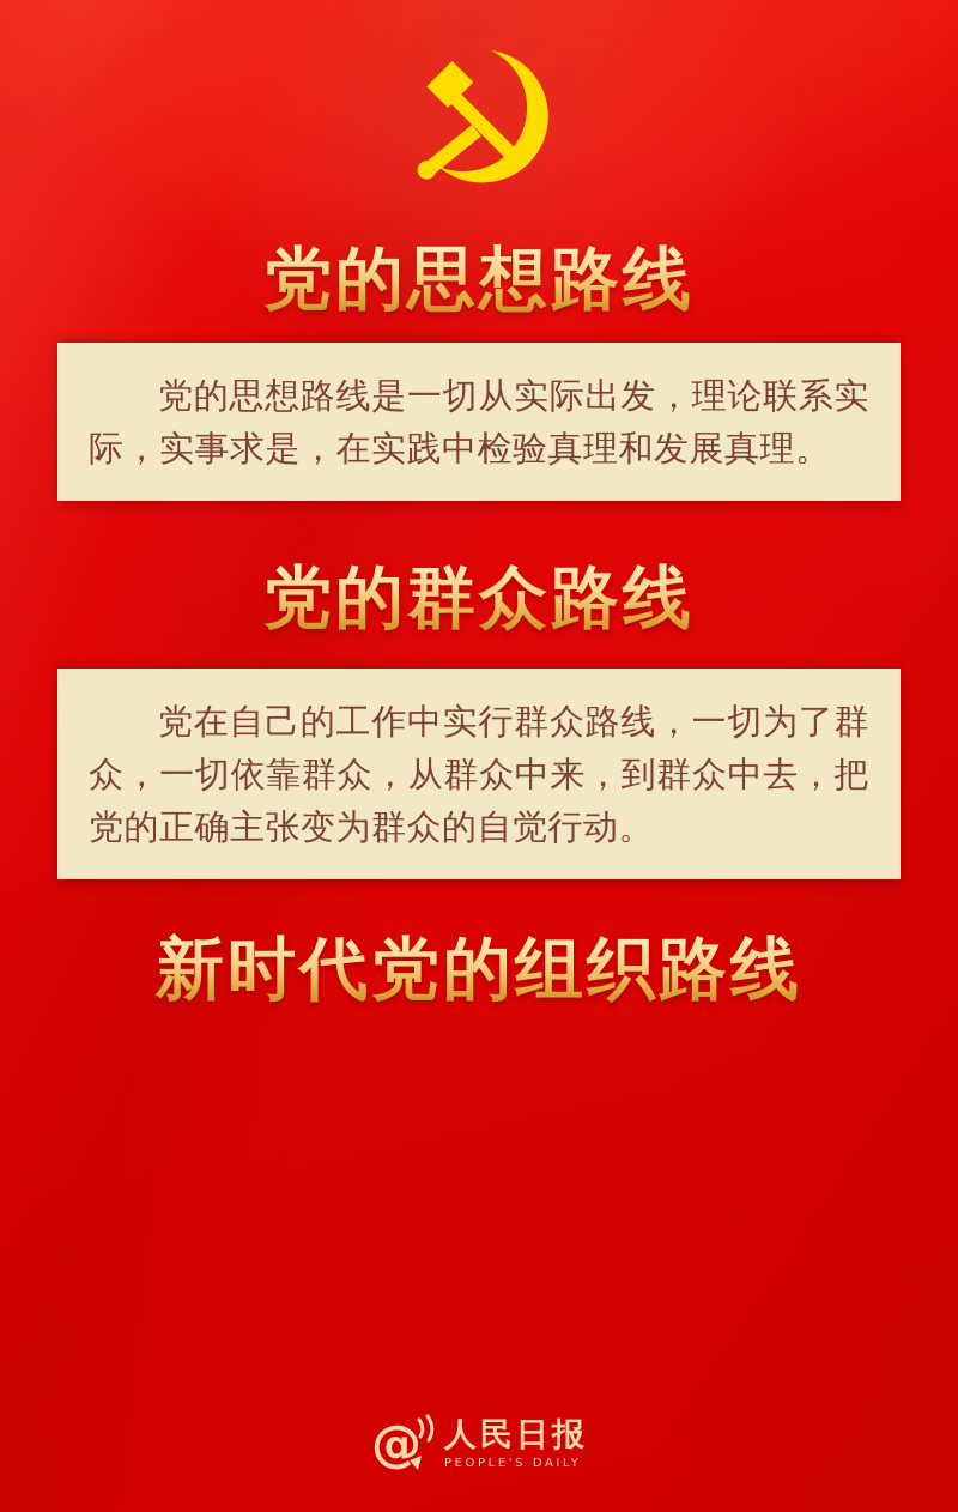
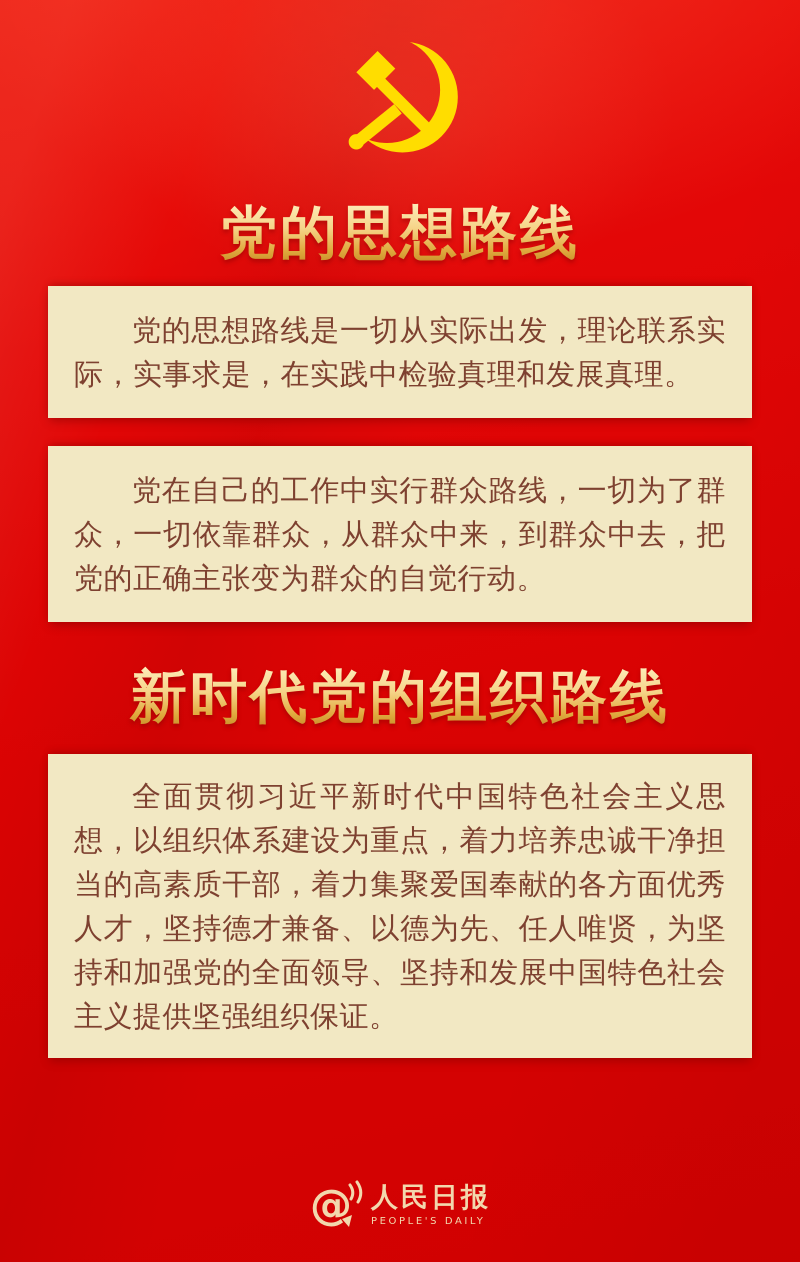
  党的思想路线
  党的思想路线是一切从实际出发，理论联系实际，实事求是，在实践中检验真理和发展真理。
- 党的群众路线
  党在自己的工作中实行群众路线，一切为了群众，一切依靠群众，从群众中来，到群众中去，把党的正确主张变为群众的自觉行动。
  新时代党的组织路线
+ 全面贯彻习近平新时代中国特色社会主义思想，以组织体系建设为重点，着力培养忠诚干净担当的高素质干部，着力集聚爱国奉献的各方面优秀人才，坚持德才兼备、以德为先、任人唯贤，为坚持和加强党的全面领导、坚持和发展中国特色社会主义提供坚强组织保证。
  @
  人民日报
  PEOPLE'S DAILY
